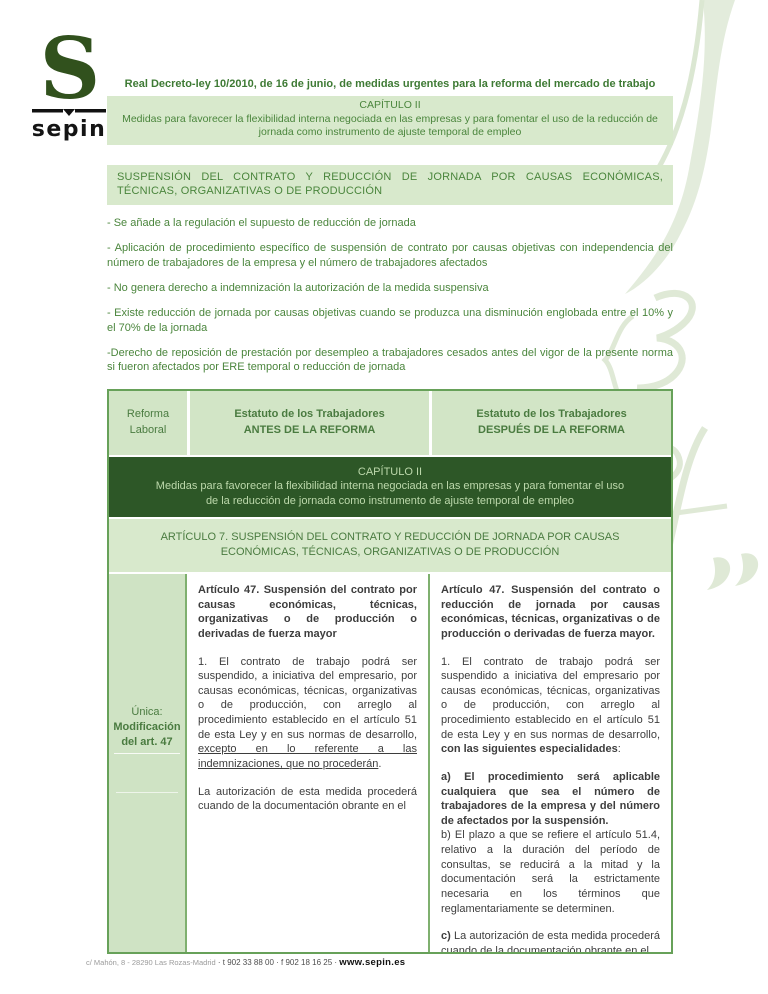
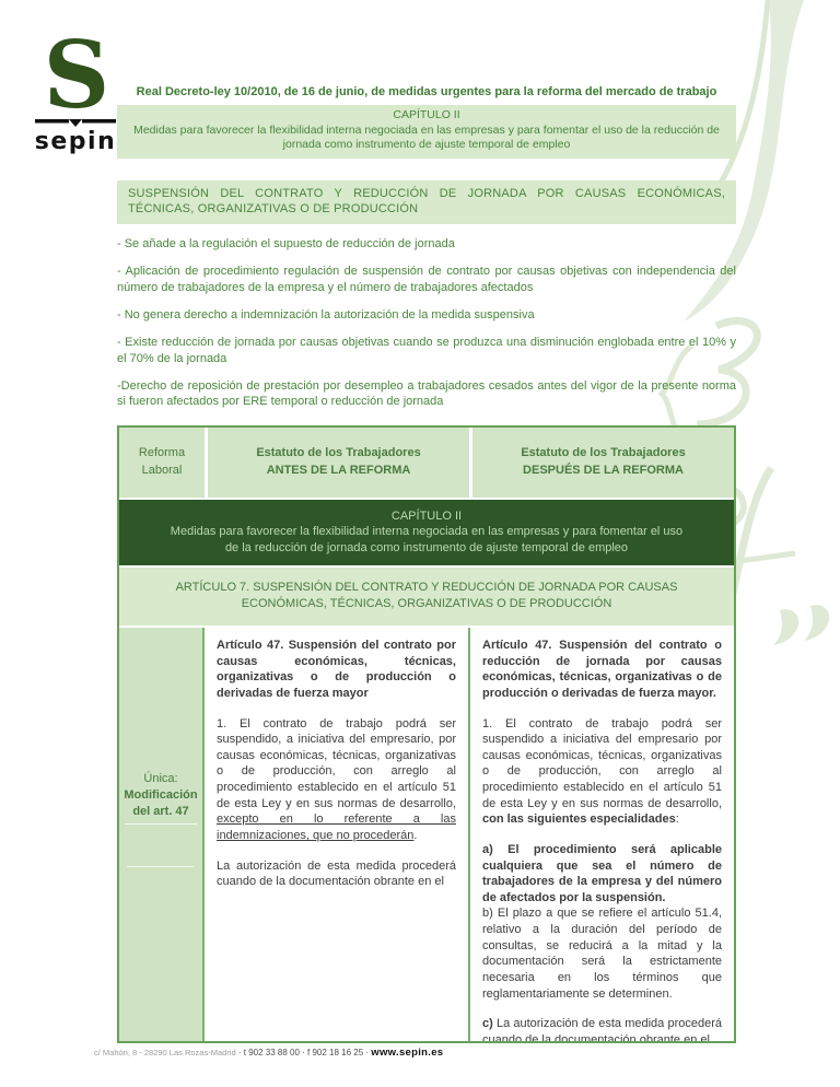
  S
  sepin
  Real Decreto-ley 10/2010, de 16 de junio, de medidas urgentes para la reforma del mercado de trabajo
  CAPÍTULO II
  Medidas para favorecer la flexibilidad interna negociada en las empresas y para fomentar el uso de la reducción de jornada como instrumento de ajuste temporal de empleo
  SUSPENSIÓN DEL CONTRATO Y REDUCCIÓN DE JORNADA POR CAUSAS ECONÓMICAS, TÉCNICAS, ORGANIZATIVAS O DE PRODUCCIÓN
  - Se añade a la regulación el supuesto de reducción de jornada
- - Aplicación de procedimiento específico de suspensión de contrato por causas objetivas con independencia del número de trabajadores de la empresa y el número de trabajadores afectados
+ - Aplicación de procedimiento regulación de suspensión de contrato por causas objetivas con independencia del número de trabajadores de la empresa y el número de trabajadores afectados
  - No genera derecho a indemnización la autorización de la medida suspensiva
  - Existe reducción de jornada por causas objetivas cuando se produzca una disminución englobada entre el 10% y el 70% de la jornada
  -Derecho de reposición de prestación por desempleo a trabajadores cesados antes del vigor de la presente norma si fueron afectados por ERE temporal o reducción de jornada
  Reforma
  Laboral
  Estatuto de los Trabajadores
  ANTES DE LA REFORMA
  Estatuto de los Trabajadores
  DESPUÉS DE LA REFORMA
  CAPÍTULO II
  Medidas para favorecer la flexibilidad interna negociada en las empresas y para fomentar el uso de la reducción de jornada como instrumento de ajuste temporal de empleo
  ARTÍCULO 7. SUSPENSIÓN DEL CONTRATO Y REDUCCIÓN DE JORNADA POR CAUSAS ECONÓMICAS, TÉCNICAS, ORGANIZATIVAS O DE PRODUCCIÓN
  Única:
  Modificación
  del art. 47
  Artículo 47. Suspensión del contrato por causas económicas, técnicas, organizativas o de producción o derivadas de fuerza mayor
  1. El contrato de trabajo podrá ser suspendido, a iniciativa del empresario, por causas económicas, técnicas, organizativas o de producción, con arreglo al procedimiento establecido en el artículo 51 de esta Ley y en sus normas de desarrollo, excepto en lo referente a las indemnizaciones, que no procederán.
  La autorización de esta medida procederá cuando de la documentación obrante en el
  Artículo 47. Suspensión del contrato o reducción de jornada por causas económicas, técnicas, organizativas o de producción o derivadas de fuerza mayor.
  1. El contrato de trabajo podrá ser suspendido a iniciativa del empresario por causas económicas, técnicas, organizativas o de producción, con arreglo al procedimiento establecido en el artículo 51 de esta Ley y en sus normas de desarrollo, con las siguientes especialidades:
  a) El procedimiento será aplicable cualquiera que sea el número de trabajadores de la empresa y del número de afectados por la suspensión.
  b) El plazo a que se refiere el artículo 51.4, relativo a la duración del período de consultas, se reducirá a la mitad y la documentación será la estrictamente necesaria en los términos que reglamentariamente se determinen.
  c) La autorización de esta medida procederá cuando de la documentación obrante en el
  c/ Mahón, 8 - 28290 Las Rozas-Madrid · t 902 33 88 00 · f 902 18 16 25 · www.sepin.es
